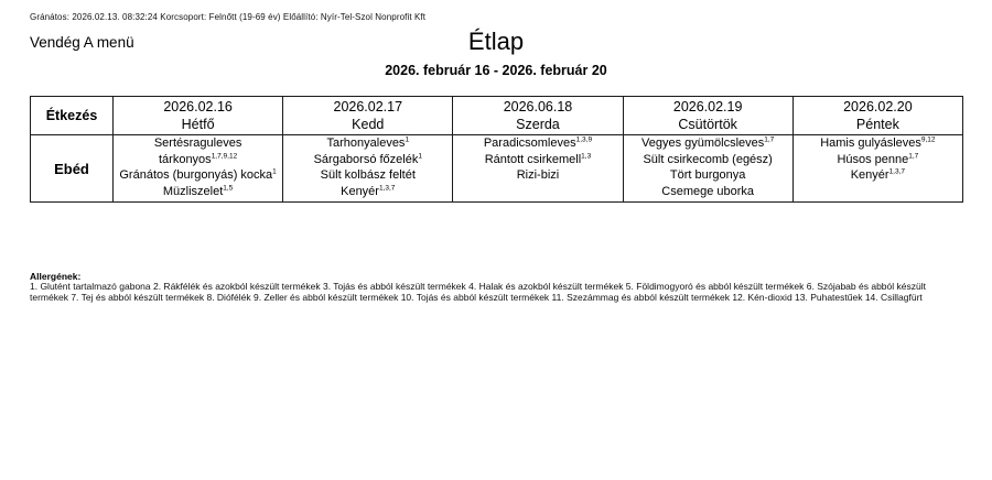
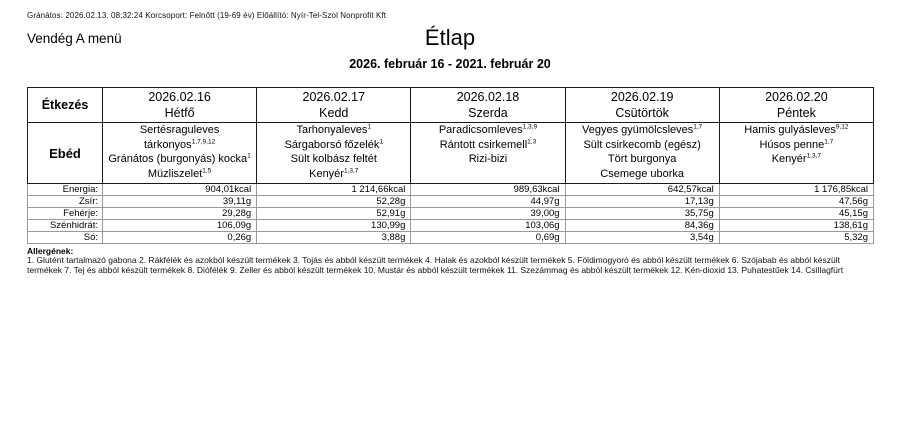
  Gránátos: 2026.02.13. 08:32:24 Korcsoport: Felnőtt (19-69 év) Előállító: Nyír-Tel-Szol Nonprofit Kft
  Vendég A menü
  Étlap
- 2026. február 16 - 2026. február 20
+ 2026. február 16 - 2021. február 20
- Étkezés	2026.02.16Hétfő	2026.02.17Kedd	2026.06.18Szerda	2026.02.19Csütörtök	2026.02.20Péntek
+ Étkezés	2026.02.16Hétfő	2026.02.17Kedd	2026.02.18Szerda	2026.02.19Csütörtök	2026.02.20Péntek
  Ebéd	Sertésraguleves tárkonyosGránátos (burgonyás) kockaMüzliszelet	TarhonyalevesSárgaborsó főzelékSült kolbász feltétKenyér	ParadicsomlevesRántott csirkemellRizi-bizi	Vegyes gyümölcslevesSült csirkecomb (egész)Tört burgonyaCsemege uborka	Hamis gulyáslevesHúsos penneKenyér
+ Energia:	904,01kcal	1 214,66kcal	989,63kcal	642,57kcal	1 176,85kcal
+ Zsír:	39,11g	52,28g	44,97g	17,13g	47,56g
+ Fehérje:	29,28g	52,91g	39,00g	35,75g	45,15g
+ Szénhidrát:	106,09g	130,99g	103,06g	84,36g	138,61g
+ Só:	0,26g	3,88g	0,69g	3,54g	5,32g
  Allergének:
- 1. Glutént tartalmazó gabona 2. Rákfélék és azokból készült termékek 3. Tojás és abból készült termékek 4. Halak és azokból készült termékek 5. Földimogyoró és abból készült termékek 6. Szójabab és abból készült termékek 7. Tej és abból készült termékek 8. Diófélék 9. Zeller és abból készült termékek 10. Tojás és abból készült termékek 11. Szezámmag és abból készült termékek 12. Kén-dioxid 13. Puhatestűek 14. Csillagfürt
+ 1. Glutént tartalmazó gabona 2. Rákfélék és azokból készült termékek 3. Tojás és abból készült termékek 4. Halak és azokból készült termékek 5. Földimogyoró és abból készült termékek 6. Szójabab és abból készült termékek 7. Tej és abból készült termékek 8. Diófélék 9. Zeller és abból készült termékek 10. Mustár és abból készült termékek 11. Szezámmag és abból készült termékek 12. Kén-dioxid 13. Puhatestűek 14. Csillagfürt
